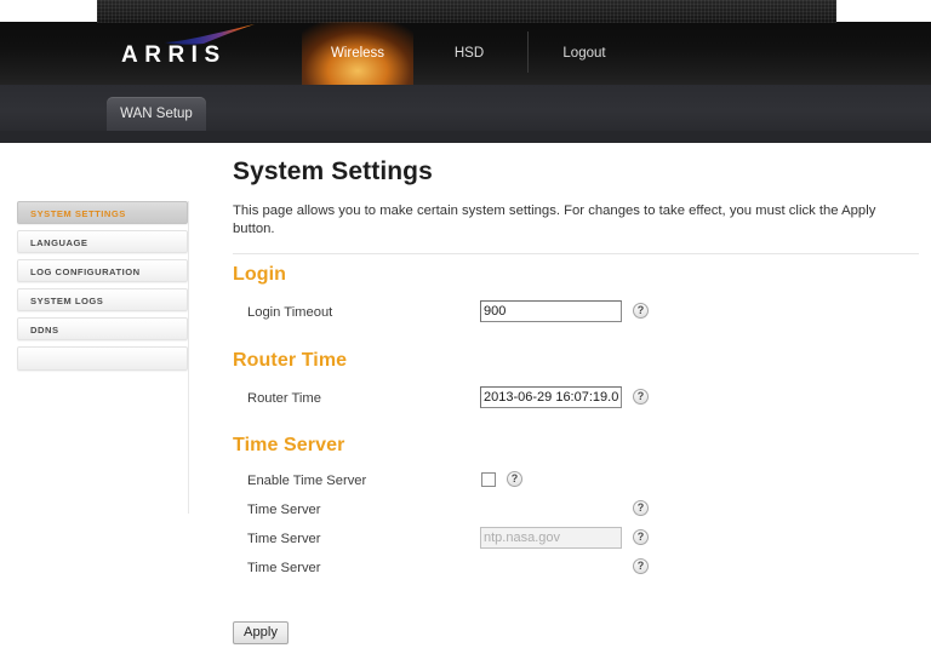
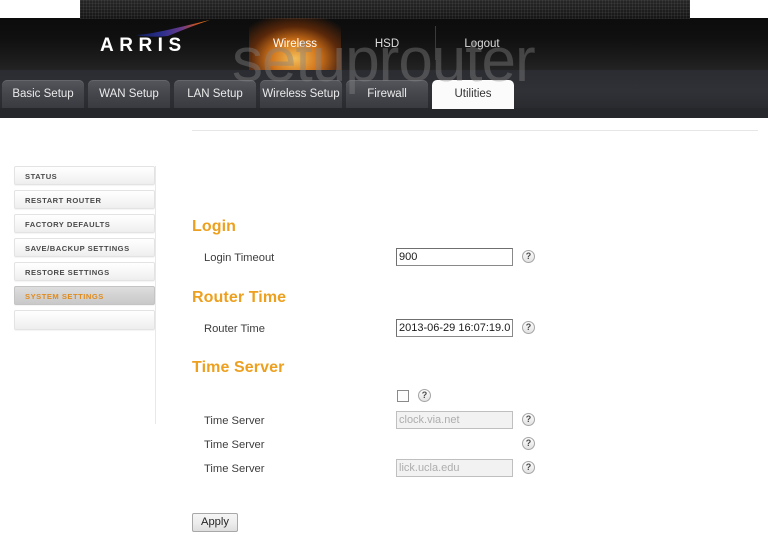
  ARRIS
  Wireless
  HSD
  Logout
+ setuprouter
+ Basic Setup
  WAN Setup
+ LAN Setup
+ Wireless Setup
+ Firewall
+ Utilities
+ STATUS
+ RESTART ROUTER
+ FACTORY DEFAULTS
+ SAVE/BACKUP SETTINGS
+ RESTORE SETTINGS
  SYSTEM SETTINGS
- LANGUAGE
- LOG CONFIGURATION
- SYSTEM LOGS
- DDNS
- System Settings
- This page allows you to make certain system settings. For changes to take effect, you must click the Apply button.
  Login
  Login Timeout
  900
  ?
  Router Time
  Router Time
  2013-06-29 16:07:19.0
  ?
  Time Server
- Enable Time Server
  ?
  Time Server
+ clock.via.net
  ?
  Time Server
- ntp.nasa.gov
  ?
  Time Server
+ lick.ucla.edu
  ?
  Apply
